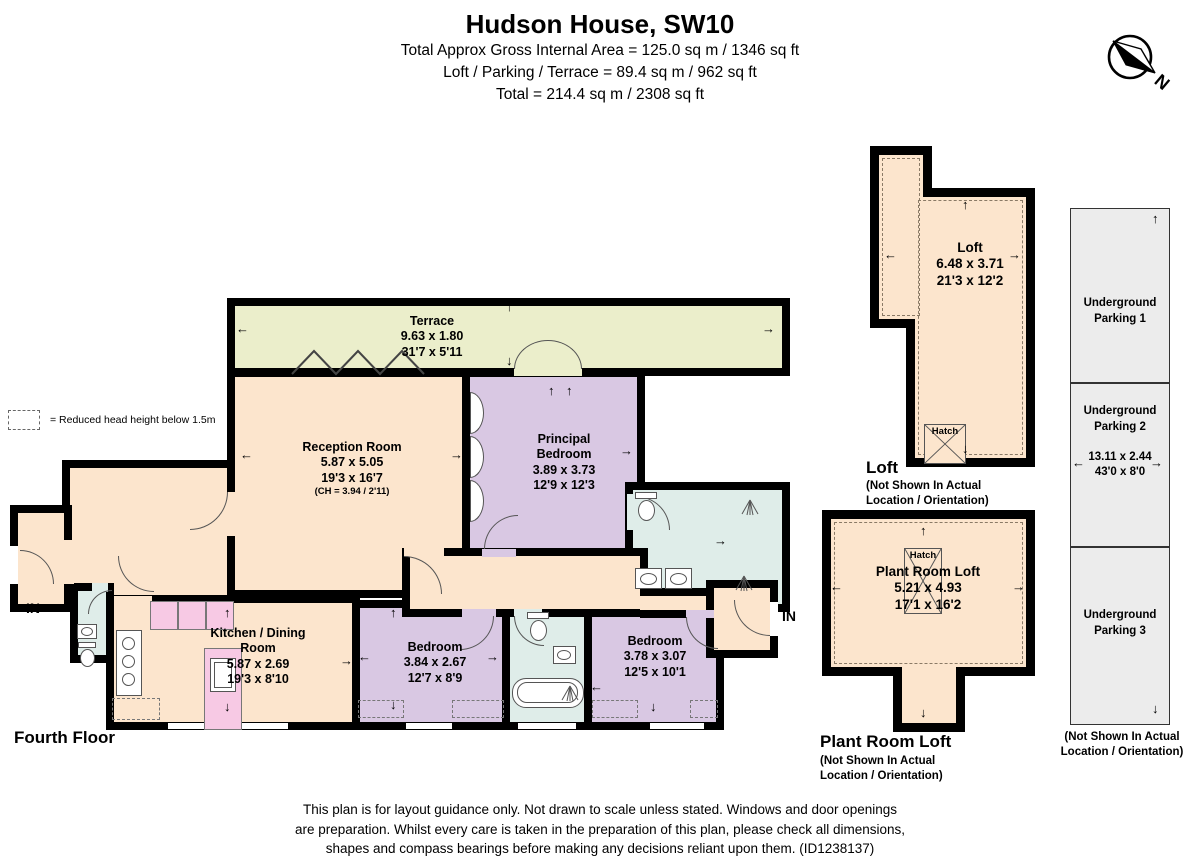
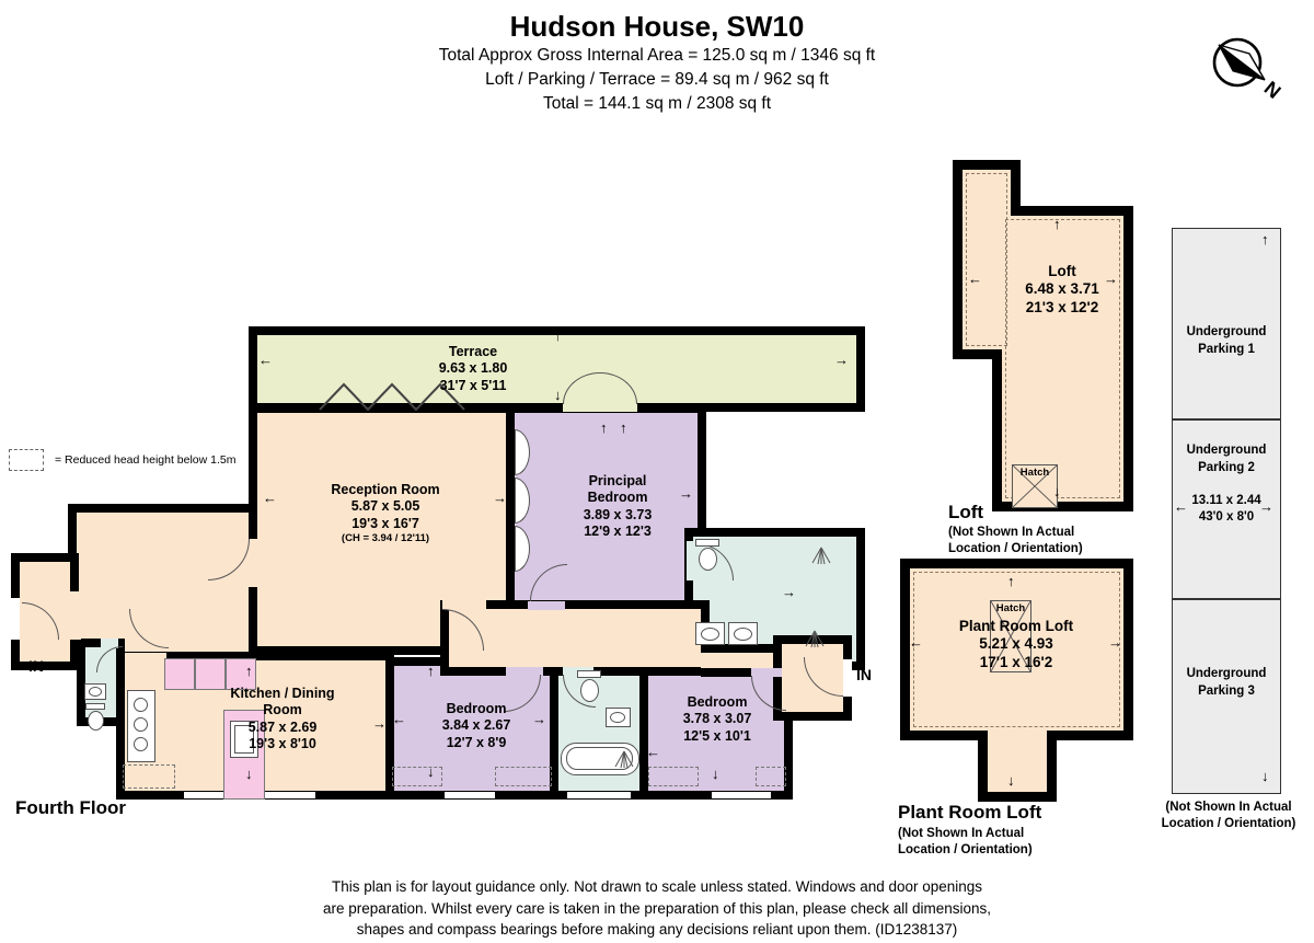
  Hudson House, SW10
  Total Approx Gross Internal Area = 125.0 sq m / 1346 sq ft
  Loft / Parking / Terrace = 89.4 sq m / 962 sq ft
- Total = 214.4 sq m / 2308 sq ft
+ Total = 144.1 sq m / 2308 sq ft
  = Reduced head height below 1.5m
  Terrace
  9.63 x 1.80
  31'7 x 5'11
  Reception Room
  5.87 x 5.05
  19'3 x 16'7
- (CH = 3.94 / 2'11)
+ (CH = 3.94 / 12'11)
  Principal Bedroom
  3.89 x 3.73
  12'9 x 12'3
  Kitchen / Dining Room
  5.87 x 2.69
  19'3 x 8'10
  Bedroom
  3.84 x 2.67
  12'7 x 8'9
  Bedroom
  3.78 x 3.07
  12'5 x 10'1
  IN
  IN
  Fourth Floor
  ←
  →
  ↑
  ↓
  ←
  →
  ↑
  ↑
  →
  ↑
  ↓
  →
  ←
  →
  ↑
  ↓
  ←
  ↓
  →
  Hatch
  Loft
  6.48 x 3.71
  21'3 x 12'2
  ←
  →
  ↑
  ↓
  Loft
  (Not Shown In Actual Location / Orientation)
  Hatch
  Plant Room Loft
  5.21 x 4.93
  17'1 x 16'2
  ←
  →
  ↑
  ↓
  Plant Room Loft
  (Not Shown In Actual Location / Orientation)
  Underground Parking 1
  Underground Parking 2
  13.11 x 2.44
  43'0 x 8'0
  Underground Parking 3
  ↑
  ↓
  ←
  →
  (Not Shown In Actual Location / Orientation)
  This plan is for layout guidance only. Not drawn to scale unless stated. Windows and door openings
  are preparation. Whilst every care is taken in the preparation of this plan, please check all dimensions,
  shapes and compass bearings before making any decisions reliant upon them. (ID1238137)
